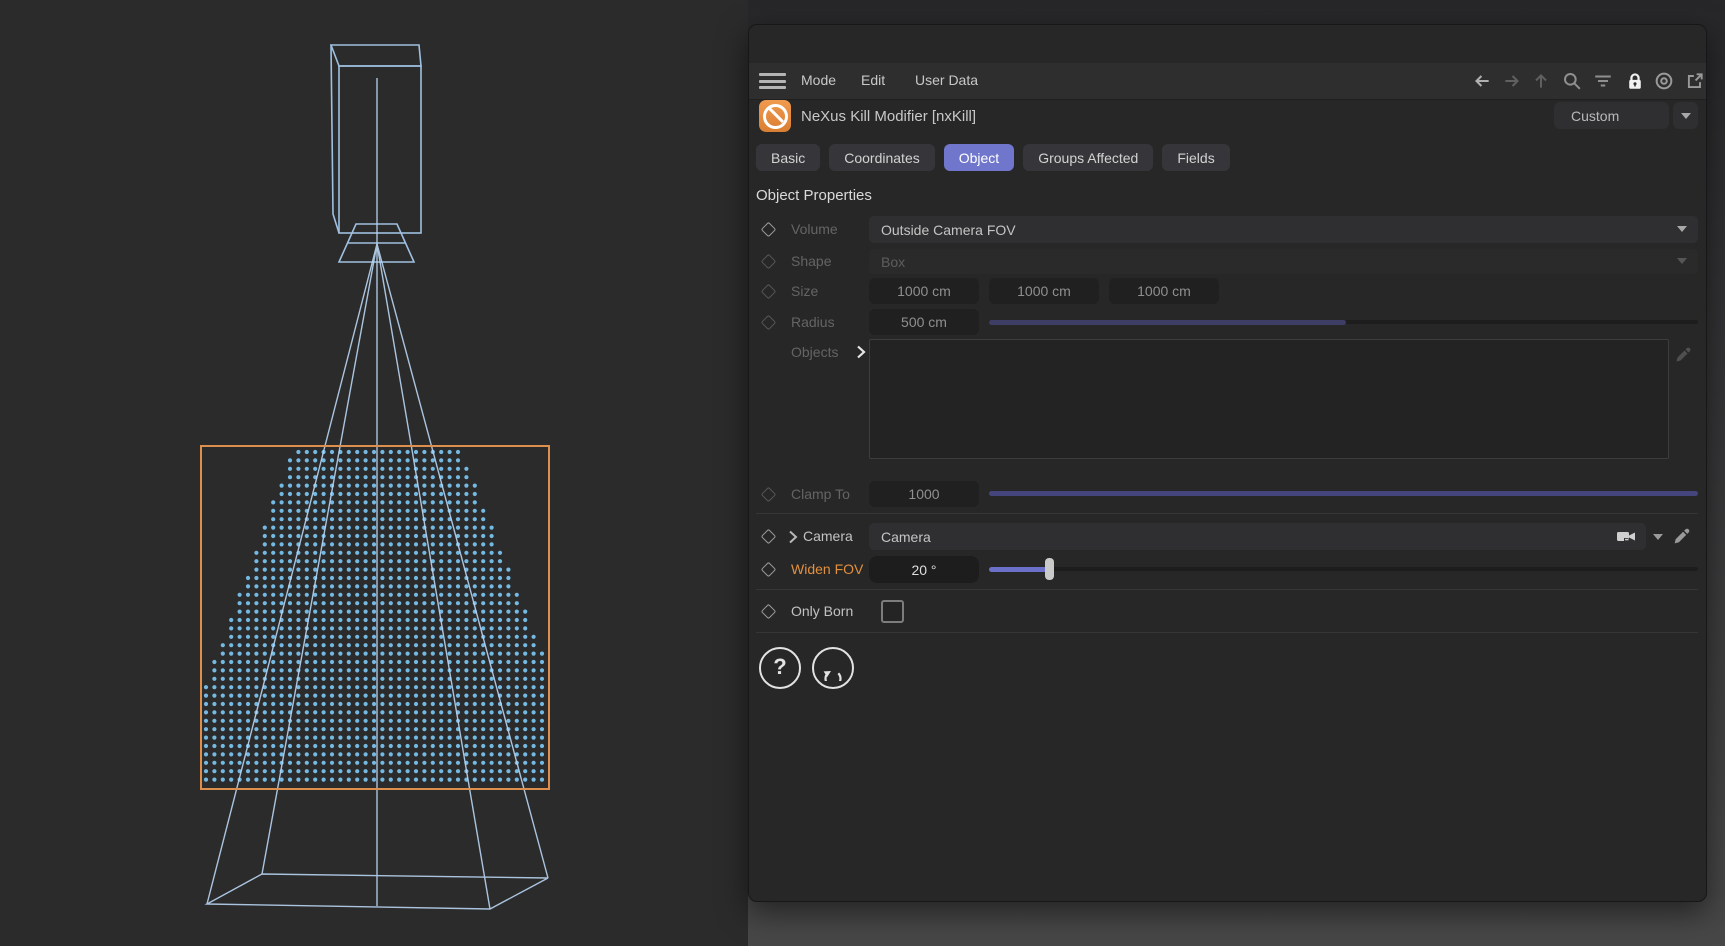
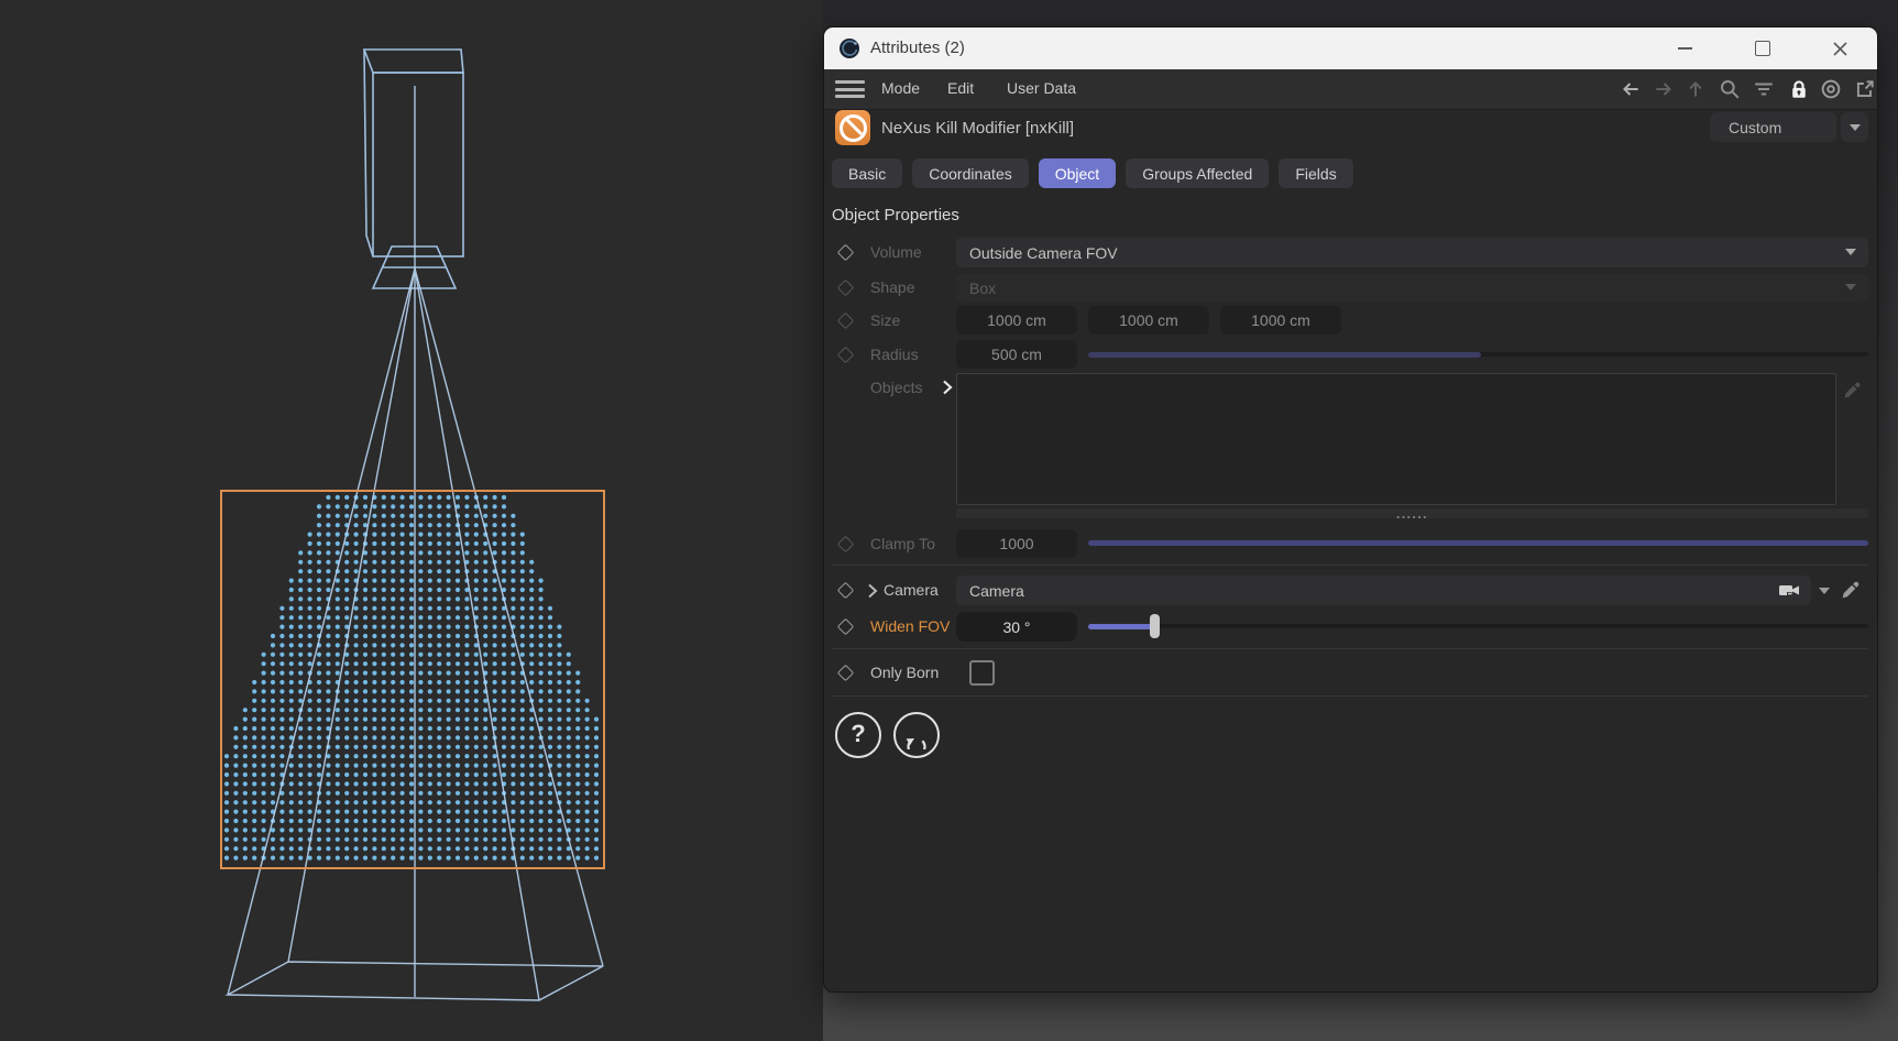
+ Attributes (2)
  Mode
  Edit
  User Data
  NeXus Kill Modifier [nxKill]
  Custom
  Basic
  Coordinates
  Object
  Groups Affected
  Fields
  Object Properties
  Volume
  Outside Camera FOV
  Shape
  Box
  Size
  1000 cm
  1000 cm
  1000 cm
  Radius
  500 cm
  Objects
+ ......
  Clamp To
  1000
  Camera
  Camera
  Widen FOV
- 20 °
+ 30 °
  Only Born
  ?
